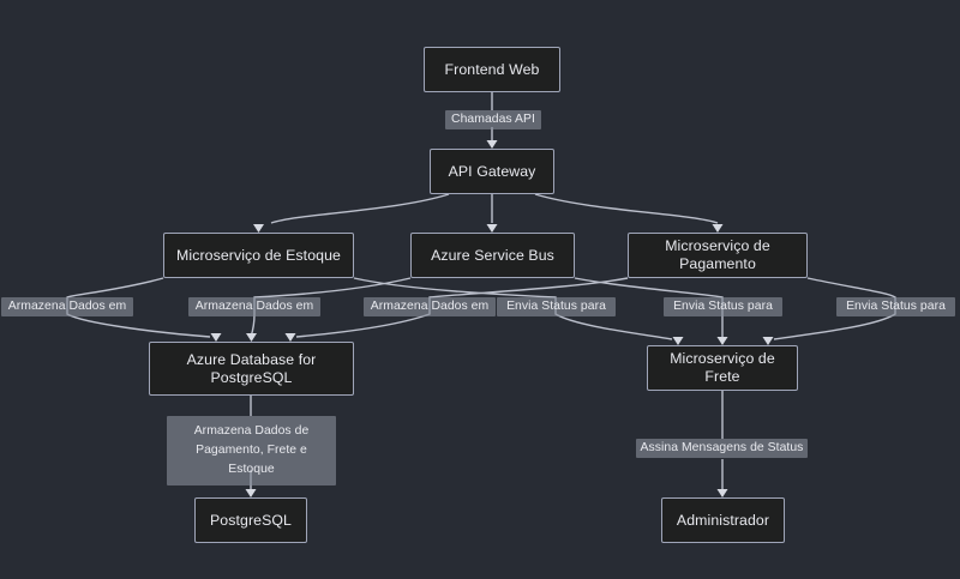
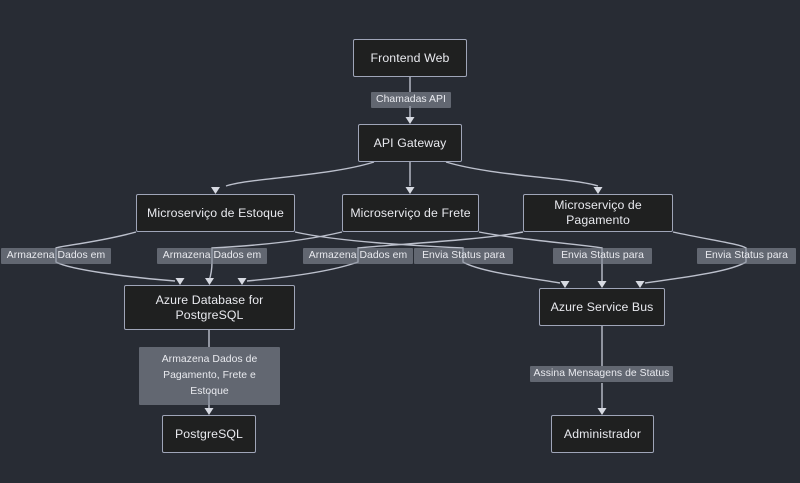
  Frontend Web
  API Gateway
  Microserviço de Estoque
- Azure Service Bus
+ Microserviço de Frete
  Microserviço de Pagamento
  Azure Database for
  PostgreSQL
- Microserviço de Frete
+ Azure Service Bus
  PostgreSQL
  Administrador
  Chamadas API
  Armazena Dados em
  Armazena Dados em
  Armazena Dados em
  Envia Status para
  Envia Status para
  Envia Status para
  Armazena Dados de
  Pagamento, Frete e
  Estoque
  Assina Mensagens de Status
